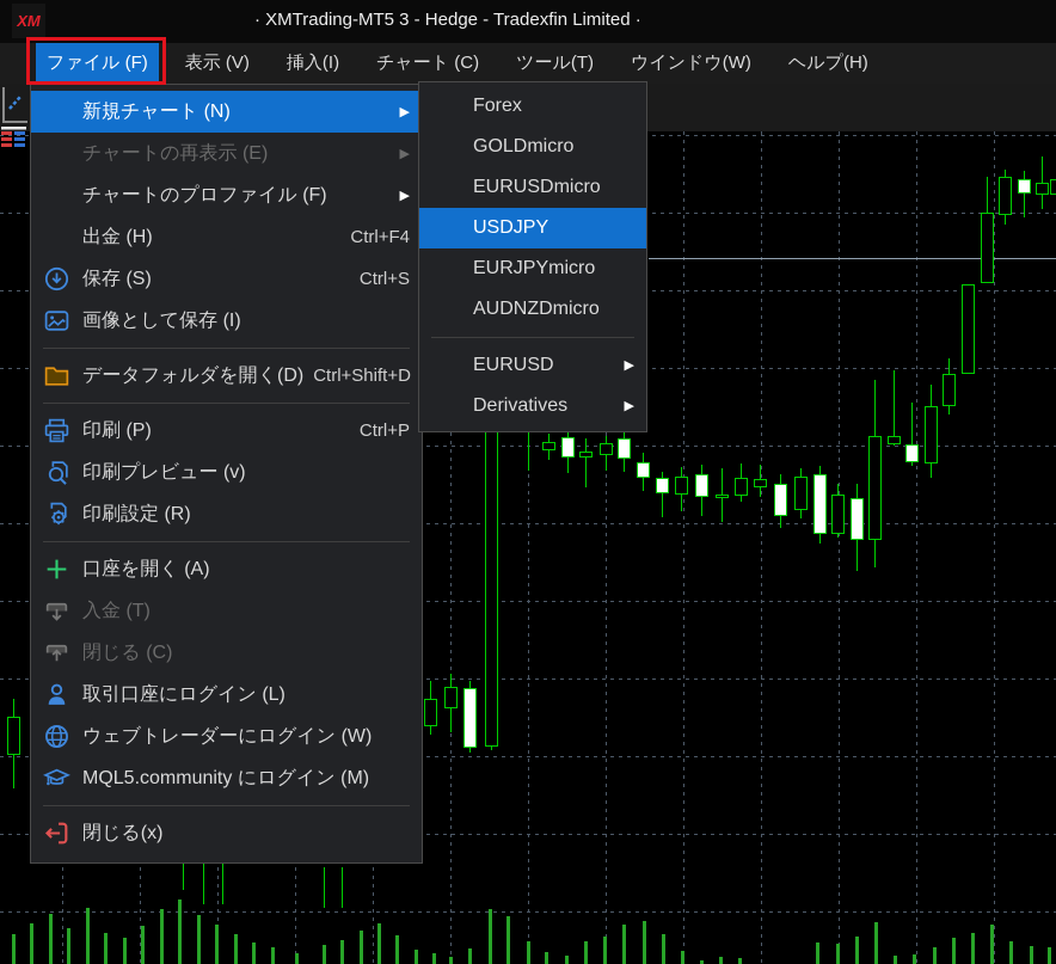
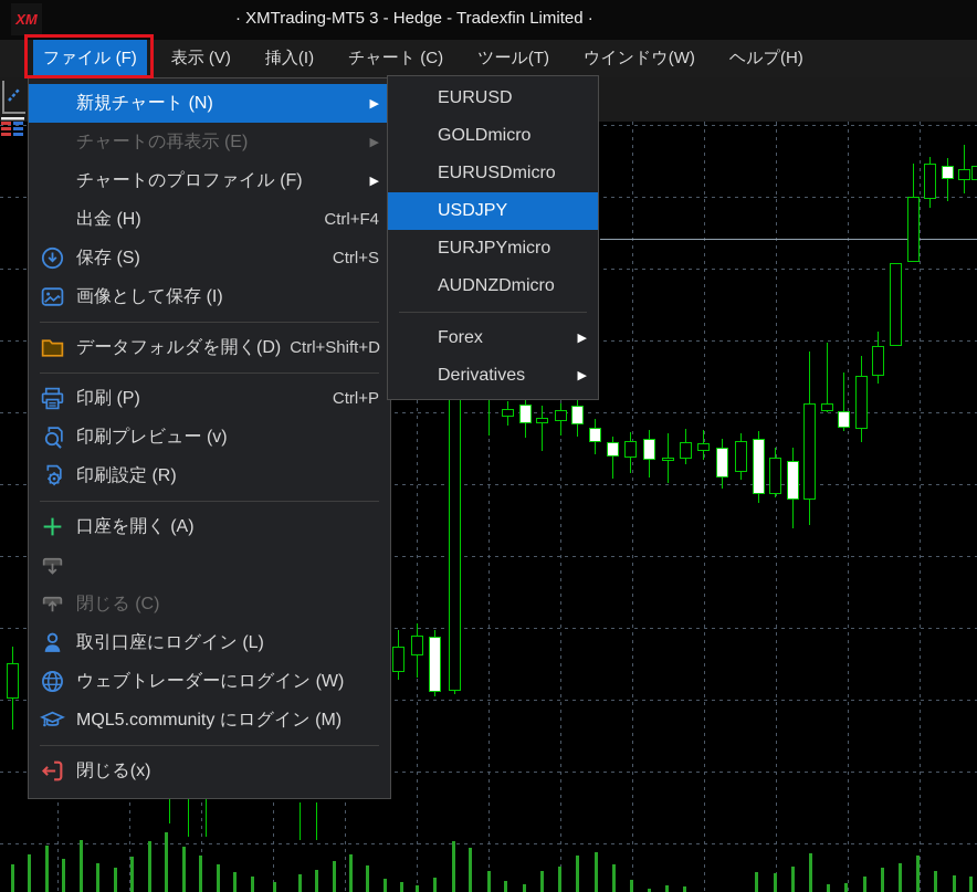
  XM
  · XMTrading-MT5 3 - Hedge - Tradexfin Limited ·
  ファイル (F)
  表示 (V)
  挿入(I)
  チャート (C)
  ツール(T)
  ウインドウ(W)
  ヘルプ(H)
  新規チャート (N)
  ▶
  チャートの再表示 (E)
  ▶
  チャートのプロファイル (F)
  ▶
  出金 (H)
  Ctrl+F4
  保存 (S)
  Ctrl+S
  画像として保存 (I)
  データフォルダを開く(D)
  Ctrl+Shift+D
  印刷 (P)
  Ctrl+P
  印刷プレビュー (v)
  印刷設定 (R)
  口座を開く (A)
- 入金 (T)
  閉じる (C)
  取引口座にログイン (L)
  ウェブトレーダーにログイン (W)
  MQL5.community にログイン (M)
  閉じる(x)
- Forex
+ EURUSD
  GOLDmicro
  EURUSDmicro
  USDJPY
  EURJPYmicro
  AUDNZDmicro
- EURUSD
+ Forex
  ▶
  Derivatives
  ▶
